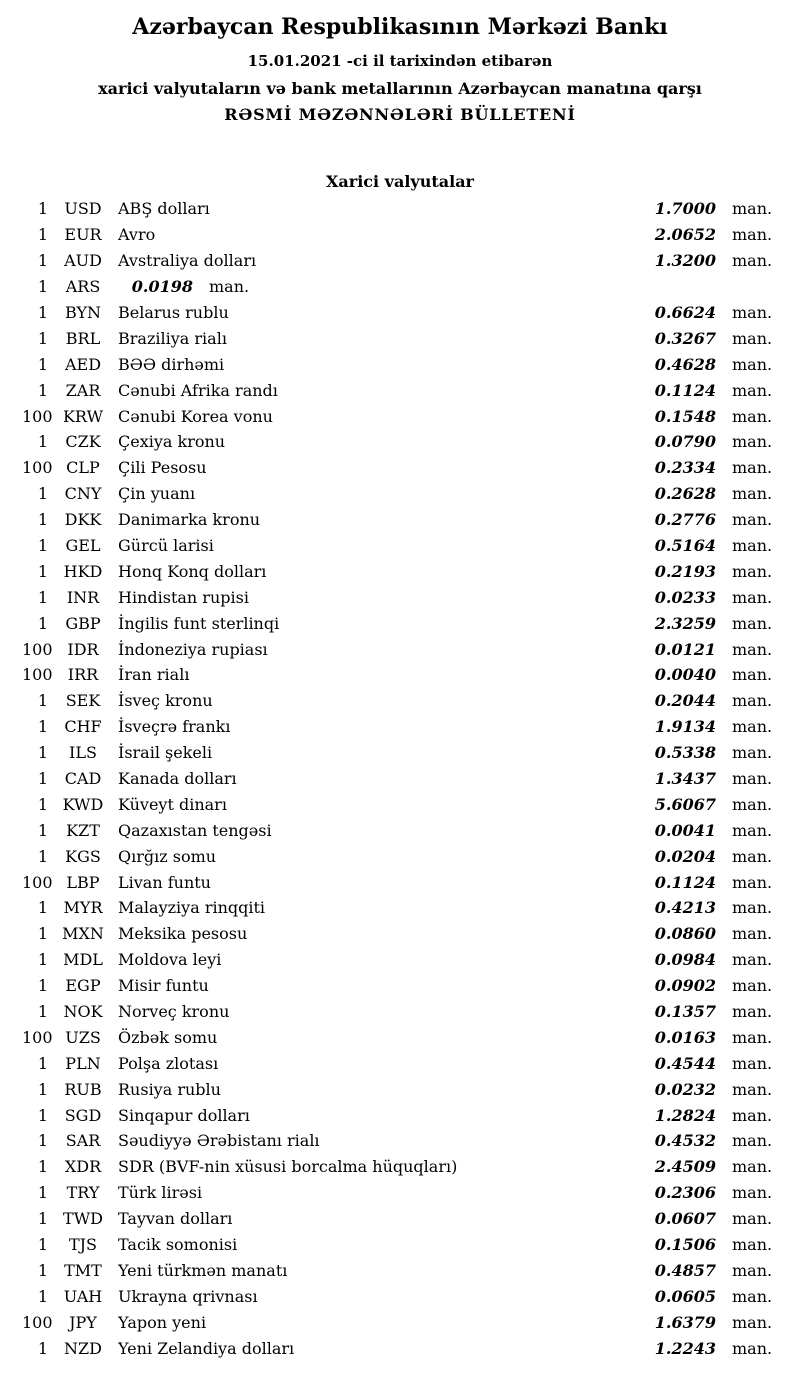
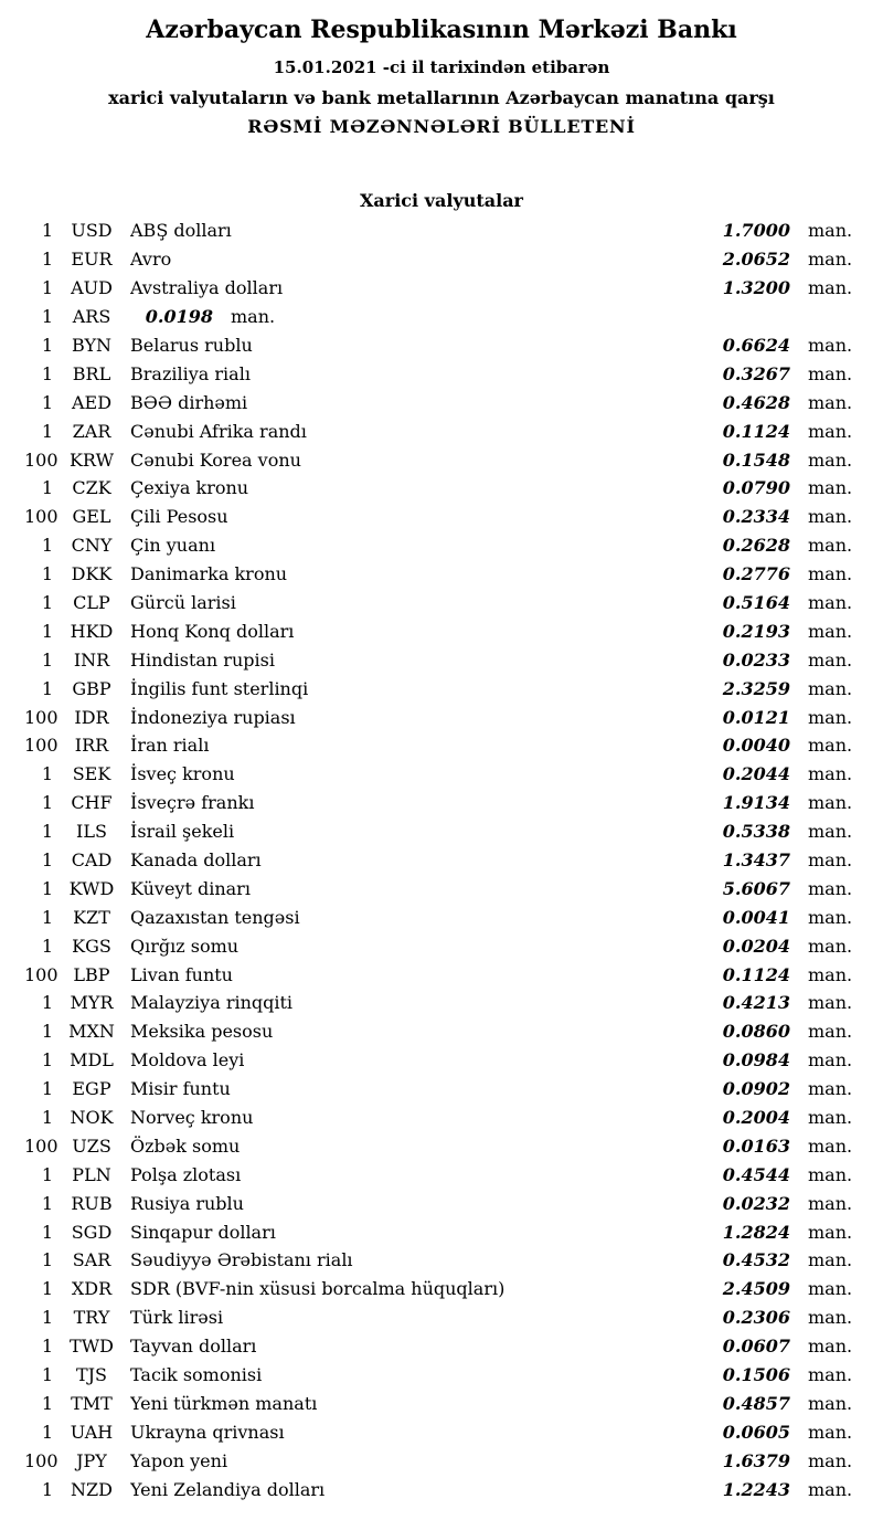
  Azərbaycan Respublikasının Mərkəzi Bankı
  15.01.2021 -ci il tarixindən etibarən
  xarici valyutaların və bank metallarının Azərbaycan manatına qarşı
  RƏSMİ MƏZƏNNƏLƏRİ BÜLLETENİ
  Xarici valyutalar
  1
  USD
  ABŞ dolları
  1.7000
  man.
  1
  EUR
  Avro
  2.0652
  man.
  1
  AUD
  Avstraliya dolları
  1.3200
  man.
  1
  ARS
  0.0198
  man.
  1
  BYN
  Belarus rublu
  0.6624
  man.
  1
  BRL
  Braziliya rialı
  0.3267
  man.
  1
  AED
  BƏƏ dirhəmi
  0.4628
  man.
  1
  ZAR
  Cənubi Afrika randı
  0.1124
  man.
  100
  KRW
  Cənubi Korea vonu
  0.1548
  man.
  1
  CZK
  Çexiya kronu
  0.0790
  man.
  100
- CLP
+ GEL
  Çili Pesosu
  0.2334
  man.
  1
  CNY
  Çin yuanı
  0.2628
  man.
  1
  DKK
  Danimarka kronu
  0.2776
  man.
  1
- GEL
+ CLP
  Gürcü larisi
  0.5164
  man.
  1
  HKD
  Honq Konq dolları
  0.2193
  man.
  1
  INR
  Hindistan rupisi
  0.0233
  man.
  1
  GBP
  İngilis funt sterlinqi
  2.3259
  man.
  100
  IDR
  İndoneziya rupiası
  0.0121
  man.
  100
  IRR
  İran rialı
  0.0040
  man.
  1
  SEK
  İsveç kronu
  0.2044
  man.
  1
  CHF
  İsveçrə frankı
  1.9134
  man.
  1
  ILS
  İsrail şekeli
  0.5338
  man.
  1
  CAD
  Kanada dolları
  1.3437
  man.
  1
  KWD
  Küveyt dinarı
  5.6067
  man.
  1
  KZT
  Qazaxıstan tengəsi
  0.0041
  man.
  1
  KGS
  Qırğız somu
  0.0204
  man.
  100
  LBP
  Livan funtu
  0.1124
  man.
  1
  MYR
  Malayziya rinqqiti
  0.4213
  man.
  1
  MXN
  Meksika pesosu
  0.0860
  man.
  1
  MDL
  Moldova leyi
  0.0984
  man.
  1
  EGP
  Misir funtu
  0.0902
  man.
  1
  NOK
  Norveç kronu
- 0.1357
+ 0.2004
  man.
  100
  UZS
  Özbək somu
  0.0163
  man.
  1
  PLN
  Polşa zlotası
  0.4544
  man.
  1
  RUB
  Rusiya rublu
  0.0232
  man.
  1
  SGD
  Sinqapur dolları
  1.2824
  man.
  1
  SAR
  Səudiyyə Ərəbistanı rialı
  0.4532
  man.
  1
  XDR
  SDR (BVF-nin xüsusi borcalma hüquqları)
  2.4509
  man.
  1
  TRY
  Türk lirəsi
  0.2306
  man.
  1
  TWD
  Tayvan dolları
  0.0607
  man.
  1
  TJS
  Tacik somonisi
  0.1506
  man.
  1
  TMT
  Yeni türkmən manatı
  0.4857
  man.
  1
  UAH
  Ukrayna qrivnası
  0.0605
  man.
  100
  JPY
  Yapon yeni
  1.6379
  man.
  1
  NZD
  Yeni Zelandiya dolları
  1.2243
  man.
